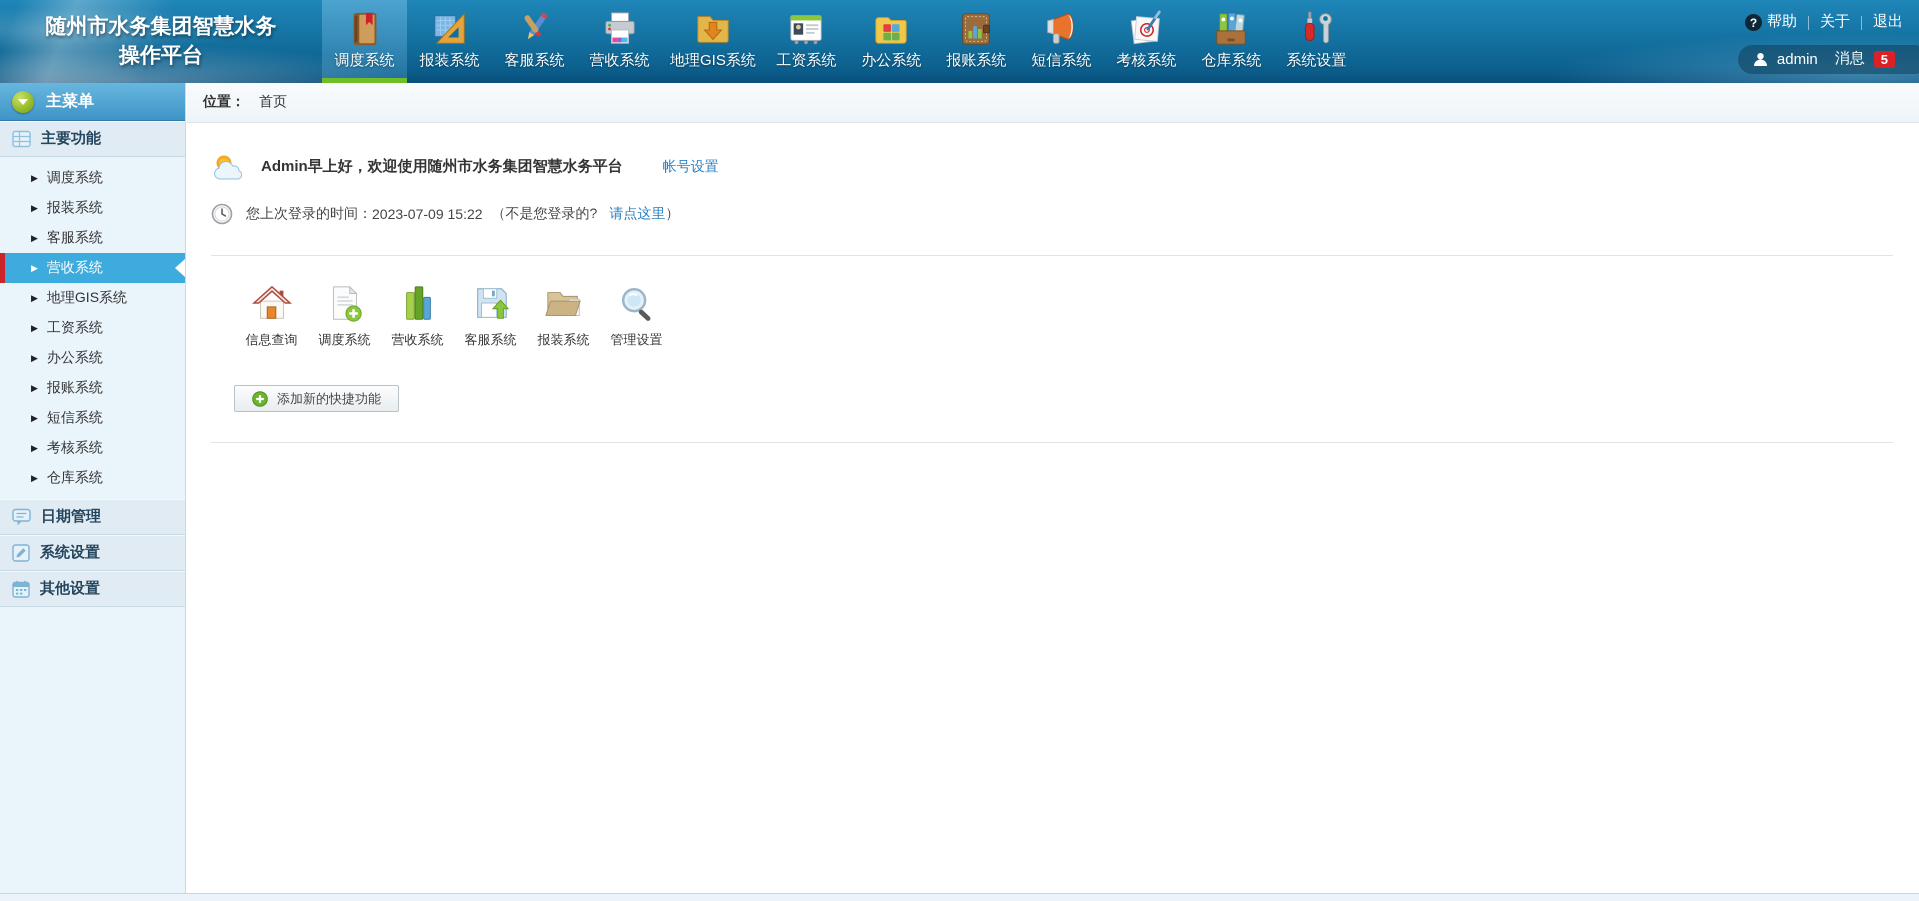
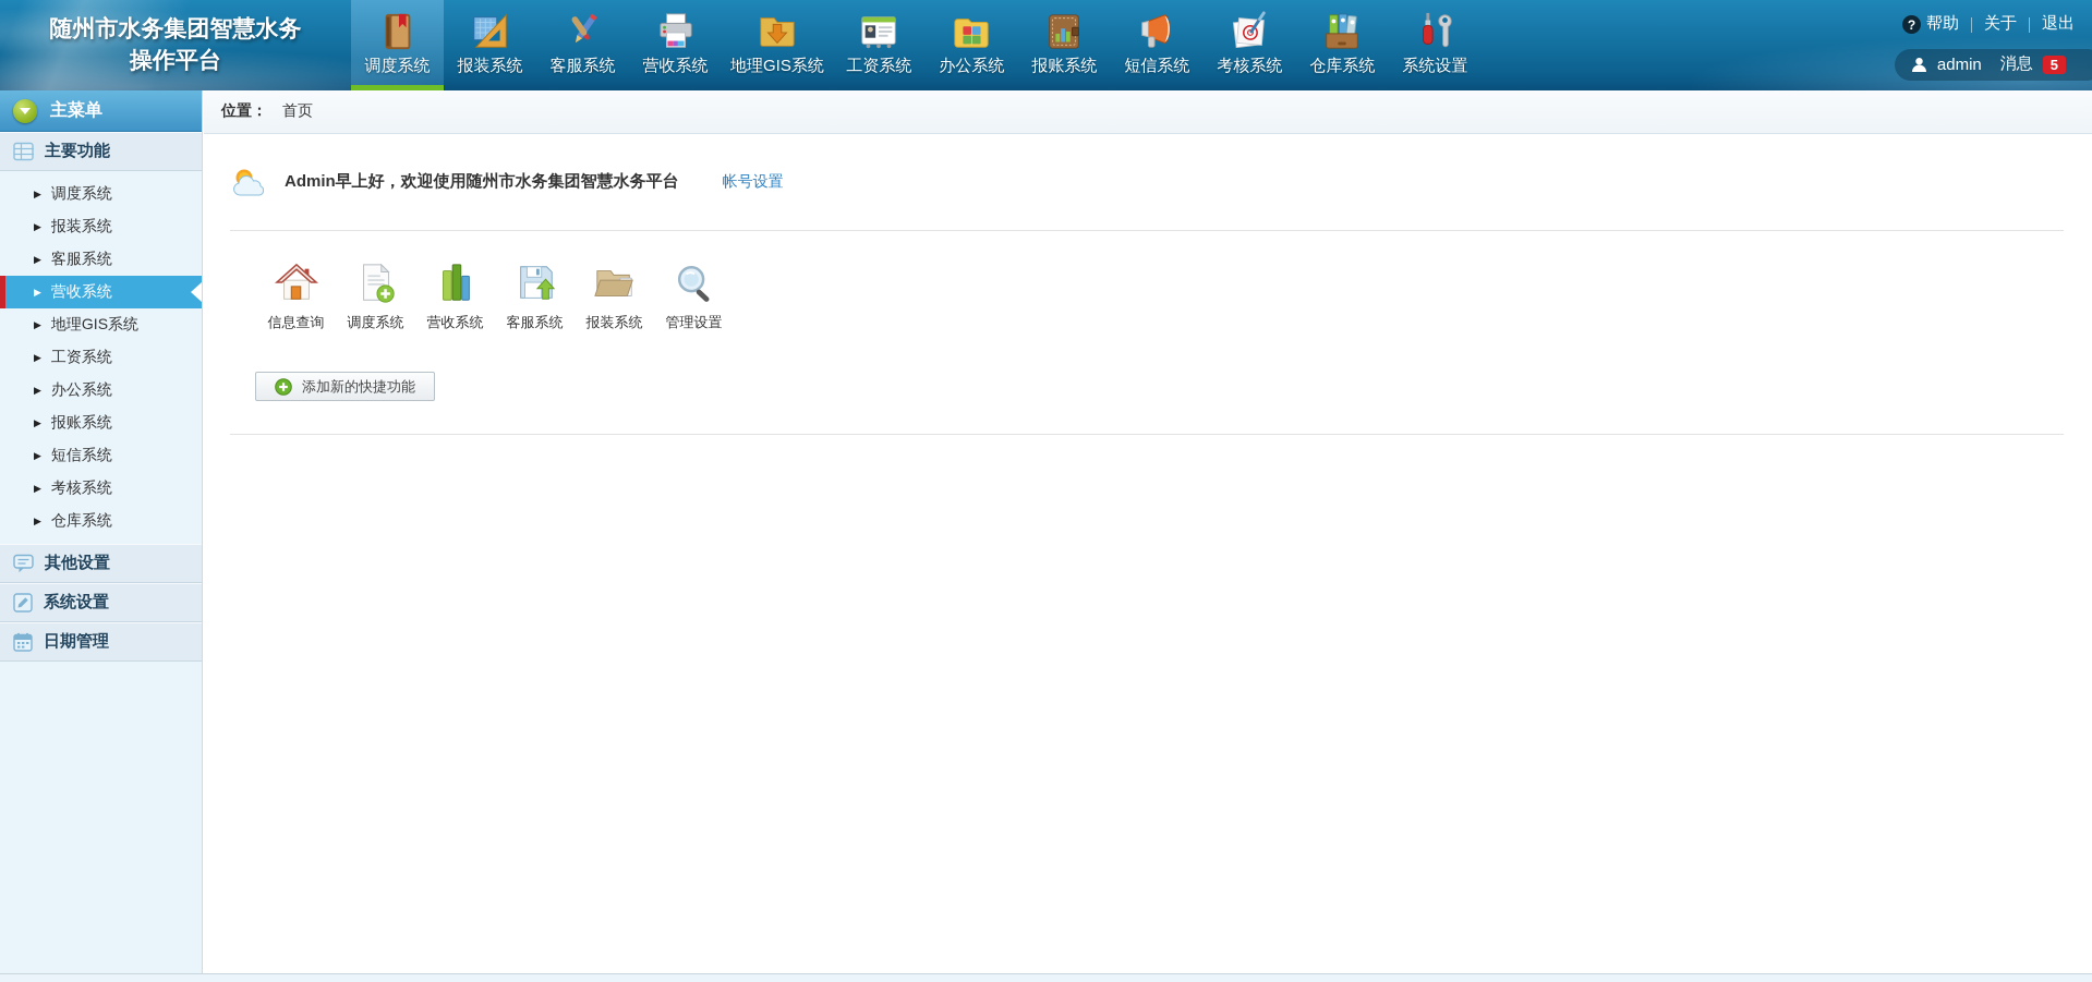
  随州市水务集团智慧水务
  操作平台
  调度系统
  报装系统
  客服系统
  营收系统
  地理GIS系统
  工资系统
  办公系统
  报账系统
  短信系统
  考核系统
  仓库系统
  系统设置
  ?
  帮助
  关于
  退出
  admin
  消息
  5
  主菜单
  主要功能
  调度系统
  报装系统
  客服系统
  营收系统
  地理GIS系统
  工资系统
  办公系统
  报账系统
  短信系统
  考核系统
  仓库系统
- 日期管理
+ 其他设置
  系统设置
- 其他设置
+ 日期管理
  位置：
  首页
  Admin早上好，欢迎使用随州市水务集团智慧水务平台
  帐号设置
- 您上次登录的时间：
- 2023-07-09 15:22
- （不是您登录的?
- 请点这里
- ）
  信息查询
  调度系统
  营收系统
  客服系统
  报装系统
  管理设置
  添加新的快捷功能
